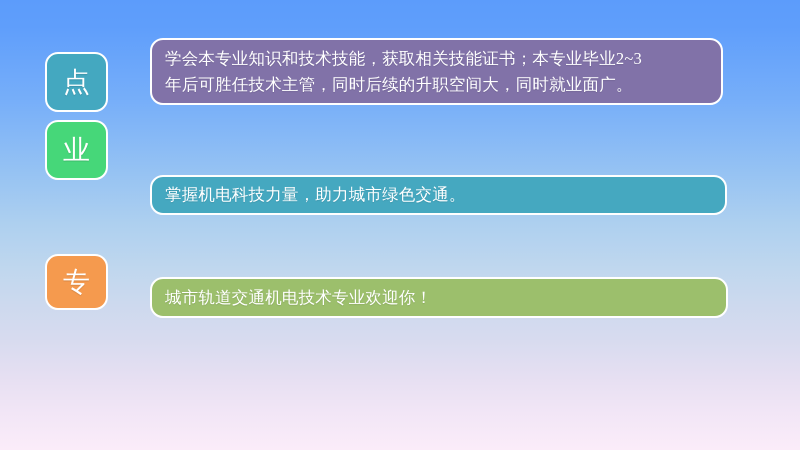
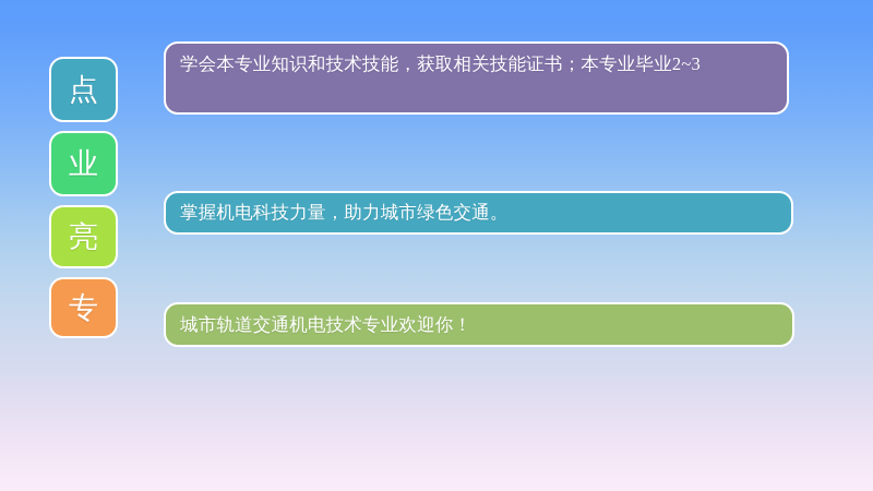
  点
  业
+ 亮
  专
  学会本专业知识和技术技能，获取相关技能证书；本专业毕业2~3
- 年后可胜任技术主管，同时后续的升职空间大，同时就业面广。
  掌握机电科技力量，助力城市绿色交通。
  城市轨道交通机电技术专业欢迎你！
